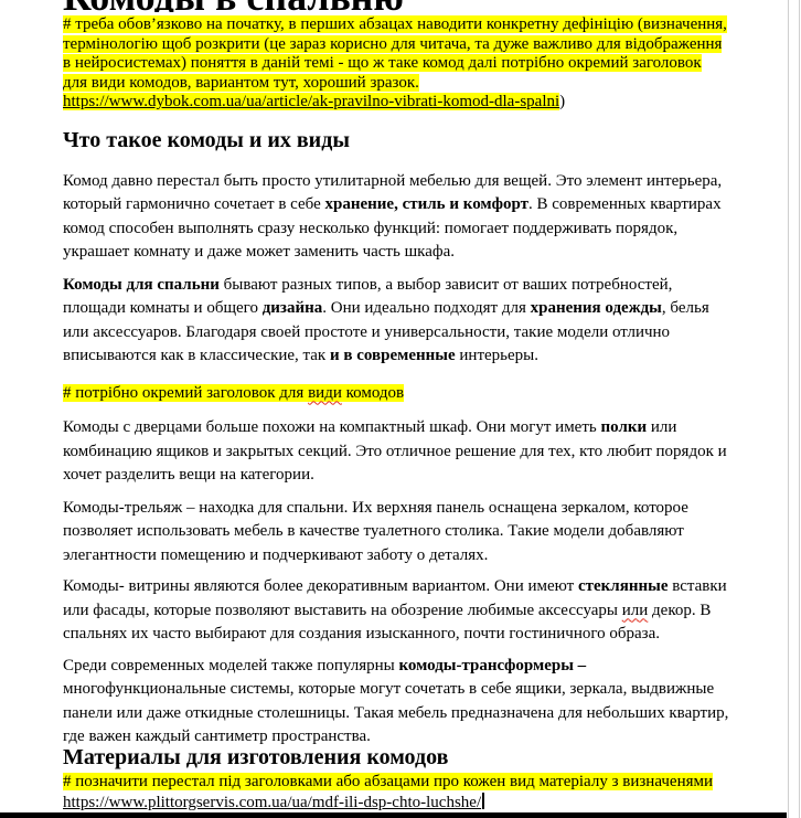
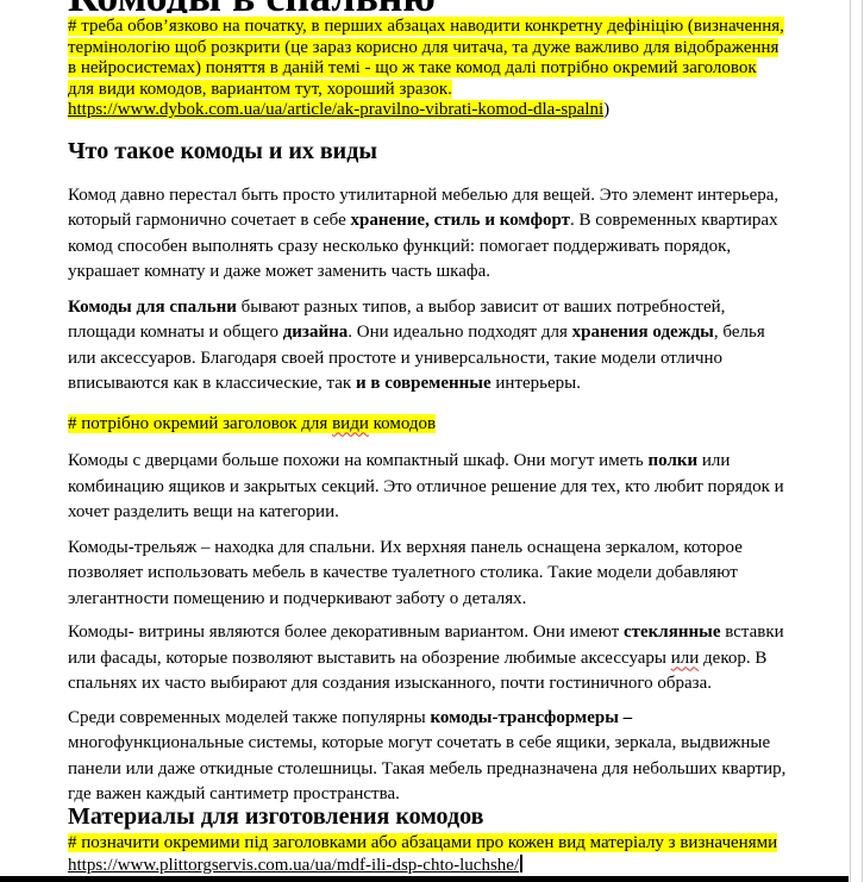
  # треба обов’язково на початку, в перших абзацах наводити конкретну дефініцію (визначення,
  термінологію щоб розкрити (це зараз корисно для читача, та дуже важливо для відображення
  в нейросистемах) поняття в даній темі - що ж таке комод далі потрібно окремий заголовок
  для види комодов, вариантом тут, хороший зразок.
  https://www.dybok.com.ua/ua/article/ak-pravilno-vibrati-komod-dla-spalni)
  Что такое комоды и их виды
  Комод давно перестал быть просто утилитарной мебелью для вещей. Это элемент интерьера, который гармонично сочетает в себе хранение, стиль и комфорт. В современных квартирах комод способен выполнять сразу несколько функций: помогает поддерживать порядок, украшает комнату и даже может заменить часть шкафа.
  Комоды для спальни бывают разных типов, а выбор зависит от ваших потребностей, площади комнаты и общего дизайна. Они идеально подходят для хранения одежды, белья или аксессуаров. Благодаря своей простоте и универсальности, такие модели отлично вписываются как в классические, так и в современные интерьеры.
  # потрібно окремий заголовок для види комодов
  Комоды с дверцами больше похожи на компактный шкаф. Они могут иметь полки или комбинацию ящиков и закрытых секций. Это отличное решение для тех, кто любит порядок и хочет разделить вещи на категории.
  Комоды-трельяж – находка для спальни. Их верхняя панель оснащена зеркалом, которое позволяет использовать мебель в качестве туалетного столика. Такие модели добавляют элегантности помещению и подчеркивают заботу о деталях.
  Комоды- витрины являются более декоративным вариантом. Они имеют стеклянные вставки или фасады, которые позволяют выставить на обозрение любимые аксессуары или декор. В спальнях их часто выбирают для создания изысканного, почти гостиничного образа.
  Среди современных моделей также популярны комоды-трансформеры – многофункциональные системы, которые могут сочетать в себе ящики, зеркала, выдвижные панели или даже откидные столешницы. Такая мебель предназначена для небольших квартир, где важен каждый сантиметр пространства.
  Материалы для изготовления комодов
- # позначити перестал під заголовками або абзацами про кожен вид матеріалу з визначенями
+ # позначити окремими під заголовками або абзацами про кожен вид матеріалу з визначенями
  https://www.plittorgservis.com.ua/ua/mdf-ili-dsp-chto-luchshe/
